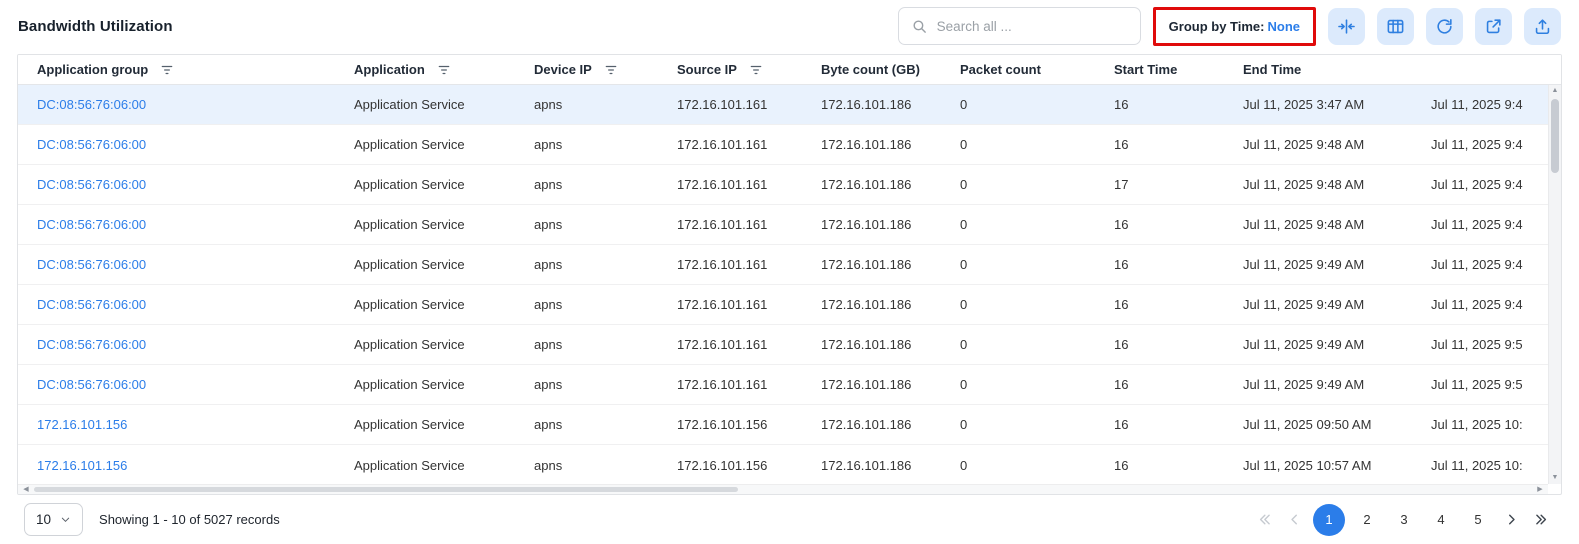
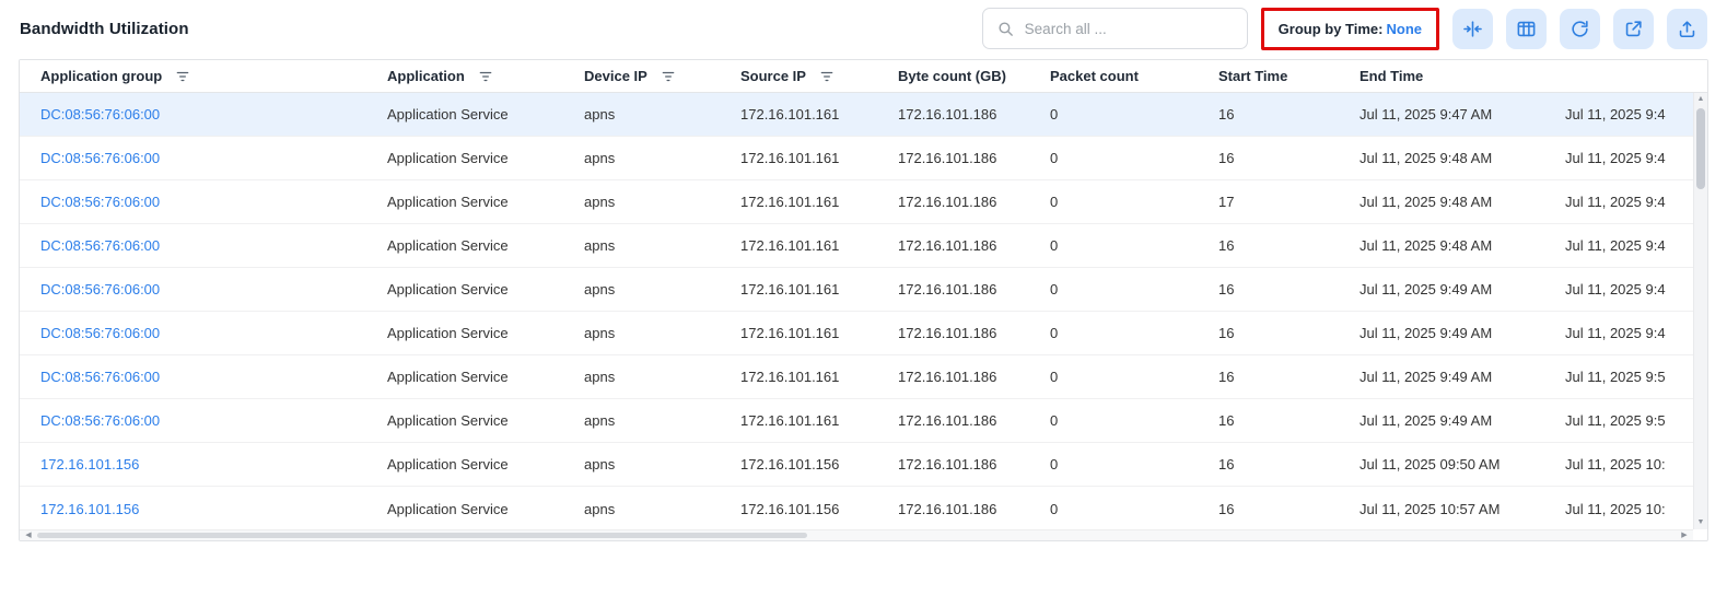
  Bandwidth Utilization
  Search all ...
  Group by Time: None
  Application group
  Application
  Device IP
  Source IP
  Byte count (GB)
  Packet count
  Start Time
  End Time
  DC:08:56:76:06:00
  Application Service
  apns
  172.16.101.161
  172.16.101.186
  0
  16
- Jul 11, 2025 3:47 AM
+ Jul 11, 2025 9:47 AM
  Jul 11, 2025 9:4
  DC:08:56:76:06:00
  Application Service
  apns
  172.16.101.161
  172.16.101.186
  0
  16
  Jul 11, 2025 9:48 AM
  Jul 11, 2025 9:4
  DC:08:56:76:06:00
  Application Service
  apns
  172.16.101.161
  172.16.101.186
  0
  17
  Jul 11, 2025 9:48 AM
  Jul 11, 2025 9:4
  DC:08:56:76:06:00
  Application Service
  apns
  172.16.101.161
  172.16.101.186
  0
  16
  Jul 11, 2025 9:48 AM
  Jul 11, 2025 9:4
  DC:08:56:76:06:00
  Application Service
  apns
  172.16.101.161
  172.16.101.186
  0
  16
  Jul 11, 2025 9:49 AM
  Jul 11, 2025 9:4
  DC:08:56:76:06:00
  Application Service
  apns
  172.16.101.161
  172.16.101.186
  0
  16
  Jul 11, 2025 9:49 AM
  Jul 11, 2025 9:4
  DC:08:56:76:06:00
  Application Service
  apns
  172.16.101.161
  172.16.101.186
  0
  16
  Jul 11, 2025 9:49 AM
  Jul 11, 2025 9:5
  DC:08:56:76:06:00
  Application Service
  apns
  172.16.101.161
  172.16.101.186
  0
  16
  Jul 11, 2025 9:49 AM
  Jul 11, 2025 9:5
  172.16.101.156
  Application Service
  apns
  172.16.101.156
  172.16.101.186
  0
  16
  Jul 11, 2025 09:50 AM
  Jul 11, 2025 10:
  172.16.101.156
  Application Service
  apns
  172.16.101.156
  172.16.101.186
  0
  16
  Jul 11, 2025 10:57 AM
  Jul 11, 2025 10:
- 10
- Showing 1 - 10 of 5027 records
- 1
- 2
- 3
- 4
- 5
